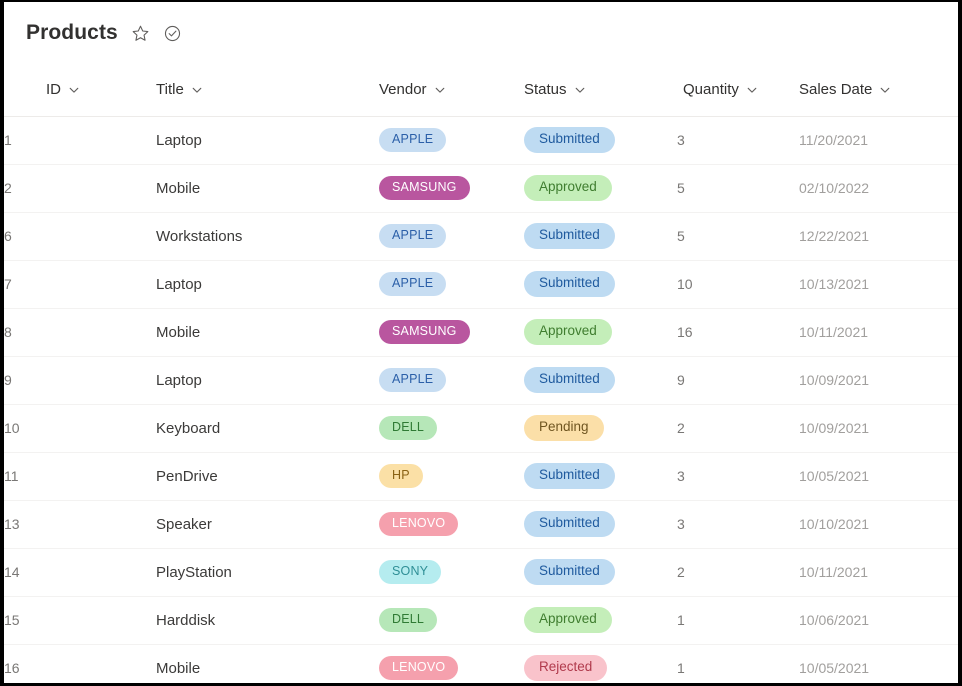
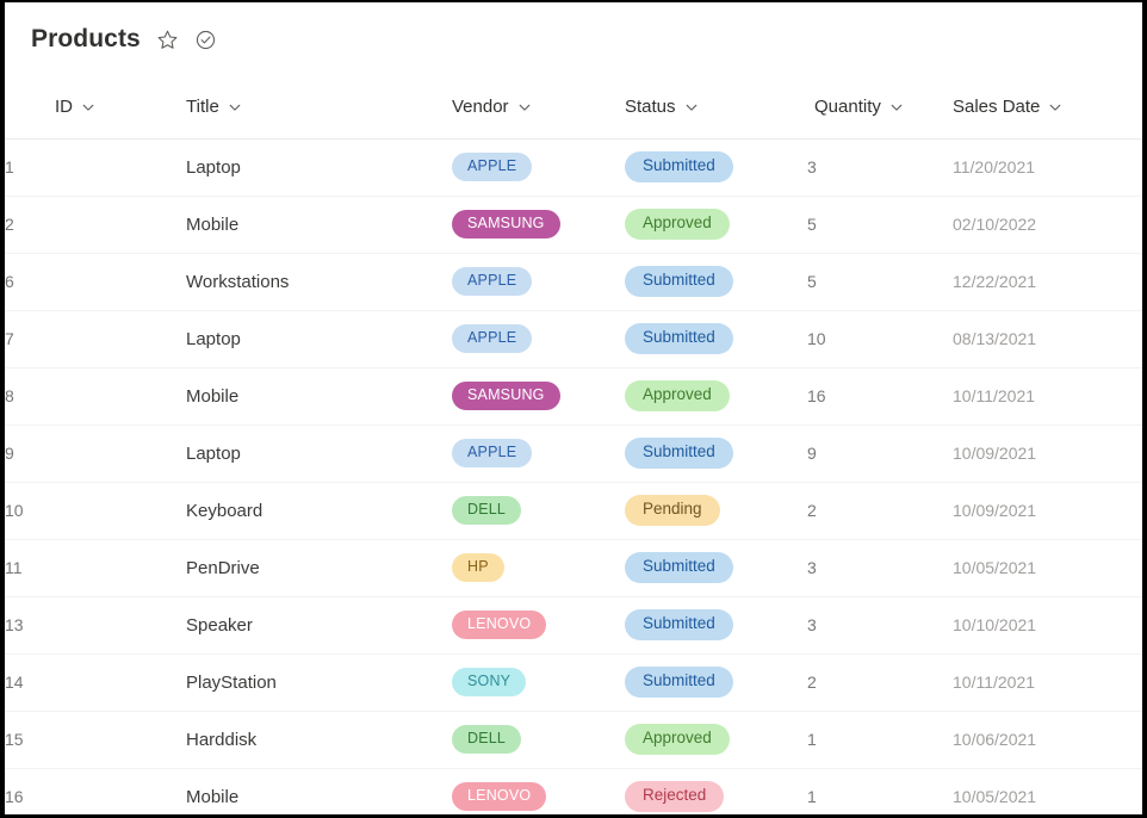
  Products
  ID	Title	Vendor	Status	Quantity	Sales Date
  1	Laptop	APPLE	Submitted	3	11/20/2021
  2	Mobile	SAMSUNG	Approved	5	02/10/2022
  6	Workstations	APPLE	Submitted	5	12/22/2021
- 7	Laptop	APPLE	Submitted	10	10/13/2021
+ 7	Laptop	APPLE	Submitted	10	08/13/2021
  8	Mobile	SAMSUNG	Approved	16	10/11/2021
  9	Laptop	APPLE	Submitted	9	10/09/2021
  10	Keyboard	DELL	Pending	2	10/09/2021
  11	PenDrive	HP	Submitted	3	10/05/2021
  13	Speaker	LENOVO	Submitted	3	10/10/2021
  14	PlayStation	SONY	Submitted	2	10/11/2021
  15	Harddisk	DELL	Approved	1	10/06/2021
  16	Mobile	LENOVO	Rejected	1	10/05/2021
